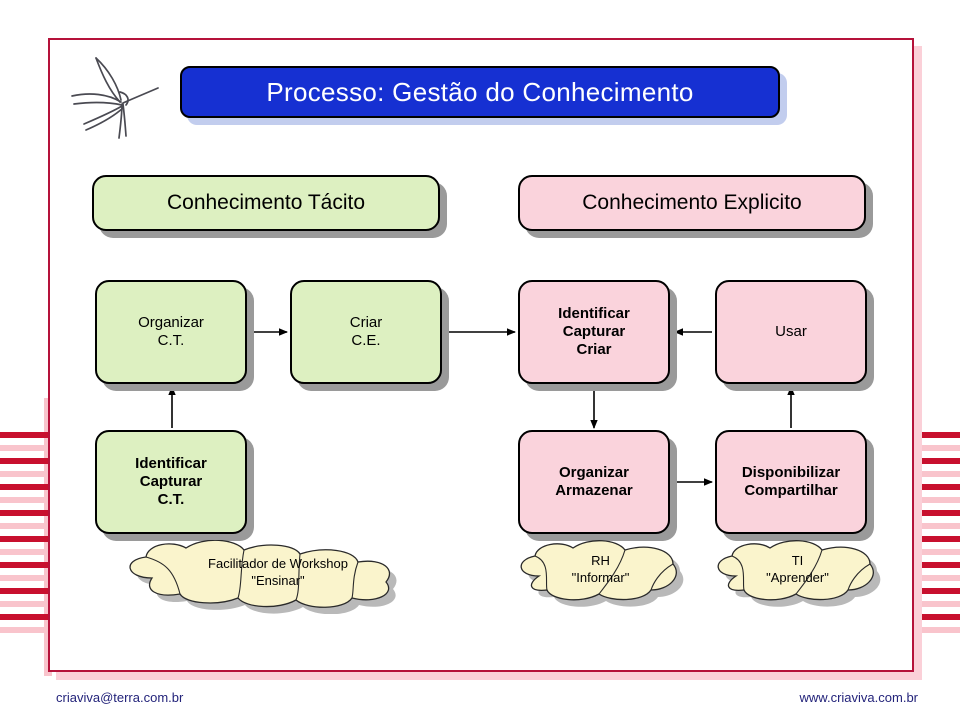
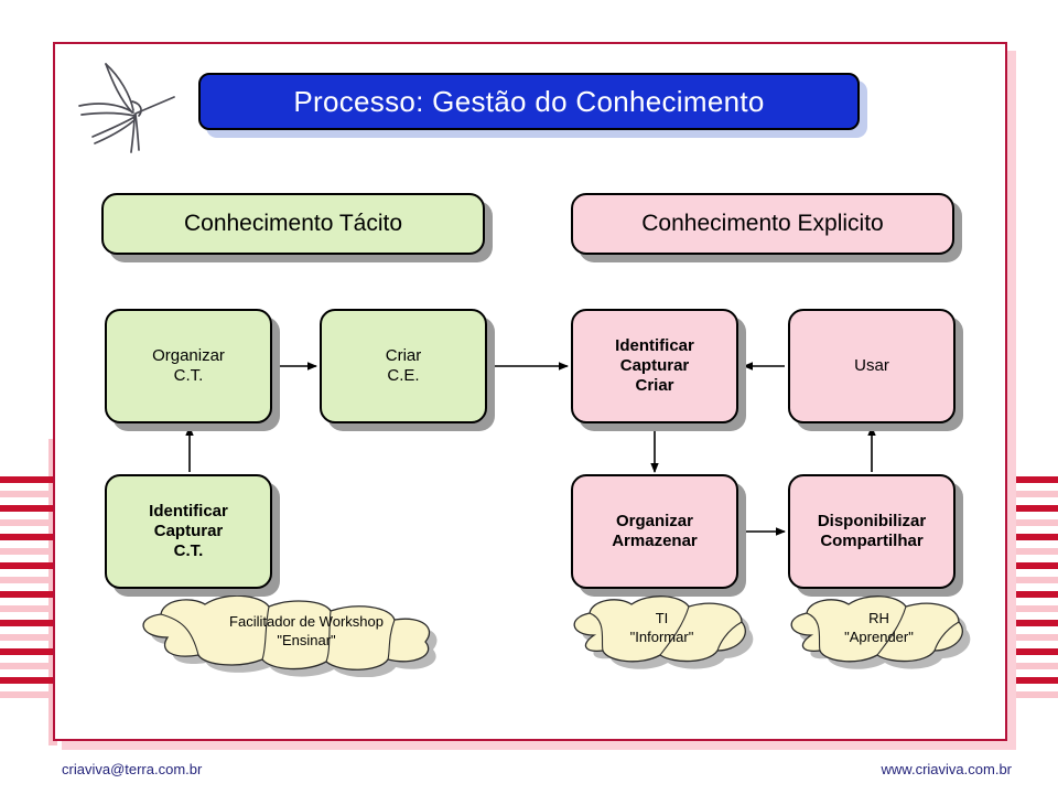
  Processo: Gestão do Conhecimento
  Conhecimento Tácito
  Conhecimento Explicito
  Organizar
  C.T.
  Criar
  C.E.
  Identificar
  Capturar
  Criar
  Usar
  Identificar
  Capturar
  C.T.
  Organizar
  Armazenar
  Disponibilizar
  Compartilhar
  Facilitador de Workshop
  "Ensinar"
- RH
+ TI
  "Informar"
- TI
+ RH
  "Aprender"
  criaviva@terra.com.br
  www.criaviva.com.br
